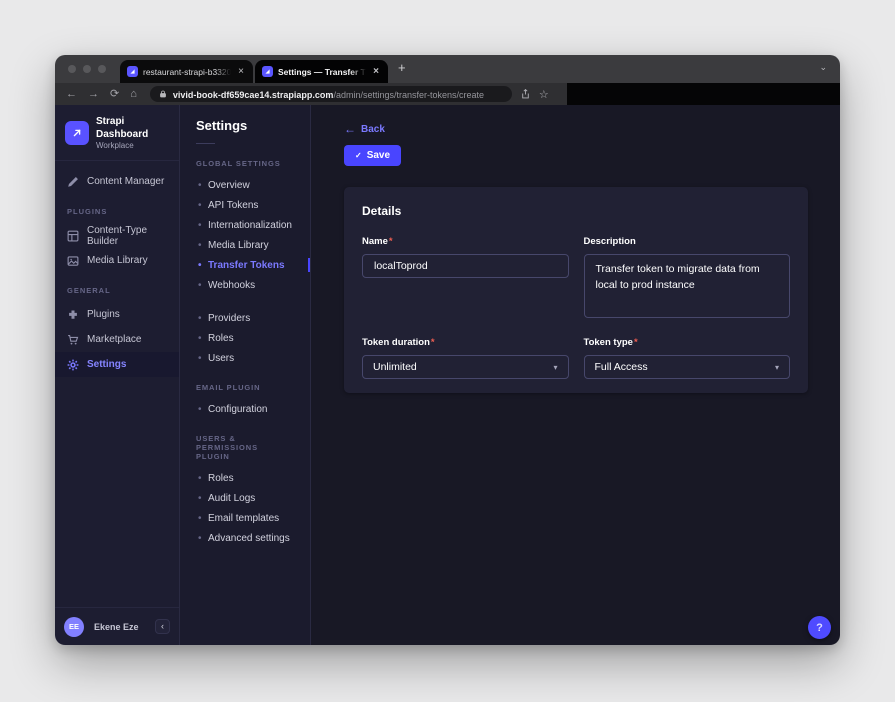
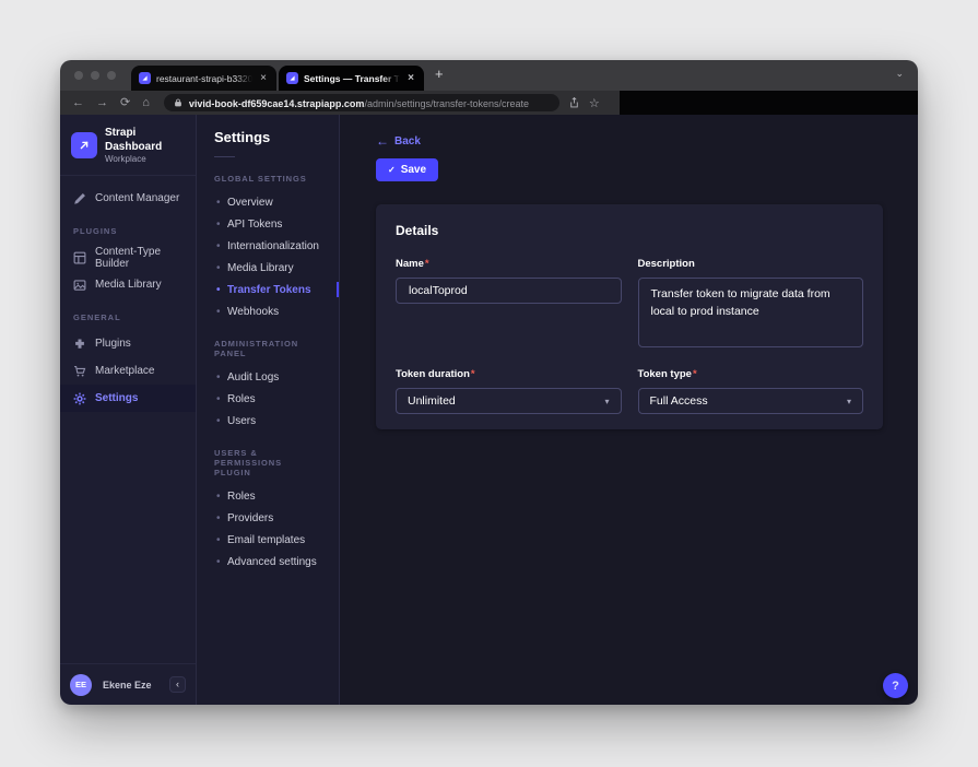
  restaurant-strapi-b3320
  ×
  Settings — Transfer T
  ×
  +
  ⌄
  ←
  →
  ⟳
  ⌂
  vivid-book-df659cae14.strapiapp.com/admin/settings/transfer-tokens/create
  ☆
  Strapi Dashboard
  Workplace
  Content Manager
  PLUGINS
  Content-Type Builder
  Media Library
  GENERAL
  Plugins
  Marketplace
  Settings
  EE
  Ekene Eze
  ‹
  Settings
  GLOBAL SETTINGS
  Overview
  API Tokens
  Internationalization
  Media Library
  Transfer Tokens
  Webhooks
+ ADMINISTRATION PANEL
- Providers
+ Audit Logs
  Roles
  Users
- EMAIL PLUGIN
- Configuration
  USERS & PERMISSIONS PLUGIN
  Roles
- Audit Logs
+ Providers
  Email templates
  Advanced settings
  ←
  Back
  ✓
  Save
  Details
  Name*
  localToprod
  Description
  Token duration*
  Unlimited
  ▾
  Token type*
  Full Access
  ▾
  ?
